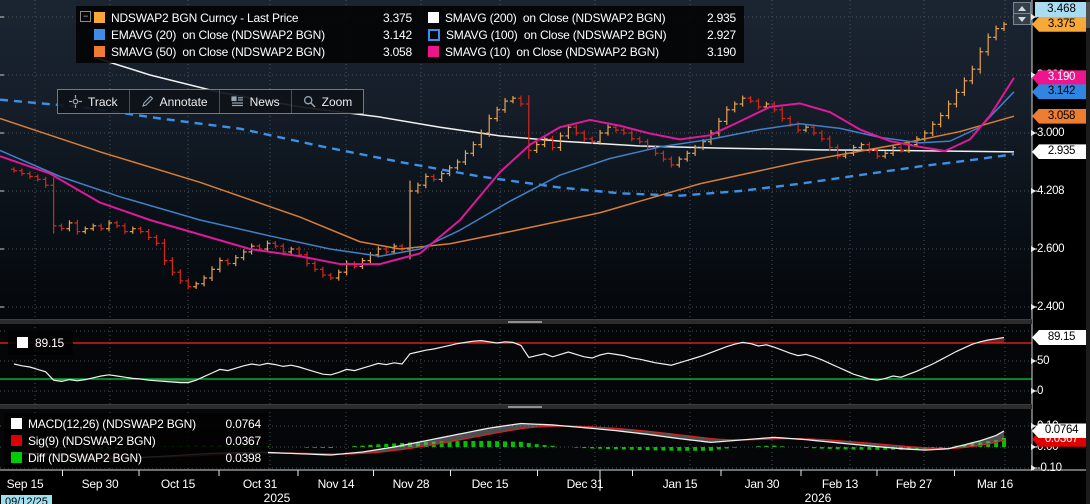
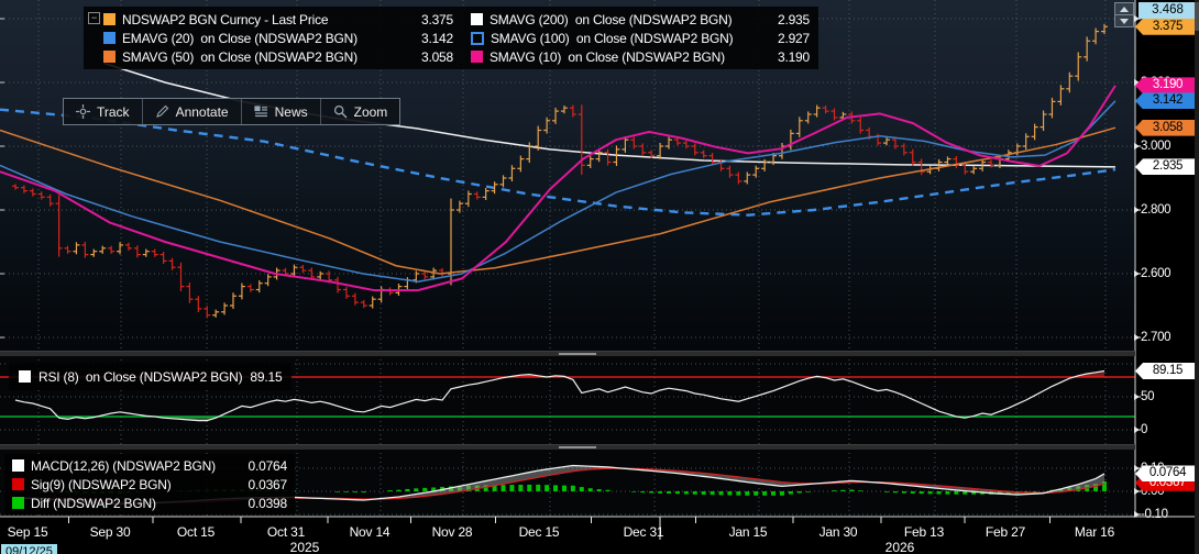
  −
  NDSWAP2 BGN Curncy - Last Price
  3.375
  EMAVG (20) on Close (NDSWAP2 BGN)
  3.142
  SMAVG (50) on Close (NDSWAP2 BGN)
  3.058
  SMAVG (200) on Close (NDSWAP2 BGN)
  2.935
  SMAVG (100) on Close (NDSWAP2 BGN)
  2.927
  SMAVG (10) on Close (NDSWAP2 BGN)
  3.190
  Track
  Annotate
  News
  Zoom
+ RSI (8) on Close (NDSWAP2 BGN)
  89.15
  MACD(12,26) (NDSWAP2 BGN)
  0.0764
  Sig(9) (NDSWAP2 BGN)
  0.0367
  Diff (NDSWAP2 BGN)
  0.0398
  3.468
  09/12/25
  3.000
- 4.208
+ 2.800
  2.600
- 2.400
+ 2.700
  50
  0
  0.00
  -0.10
  0.0367
  0.0764
  89.15
  3.375
  3.190
  3.142
  3.058
  2.935
  Sep 15
  Sep 30
  Oct 15
  Oct 31
  Nov 14
  Nov 28
  Dec 15
  Dec 31
  Jan 15
  Jan 30
  Feb 13
  Feb 27
  Mar 16
  2025
  2026
